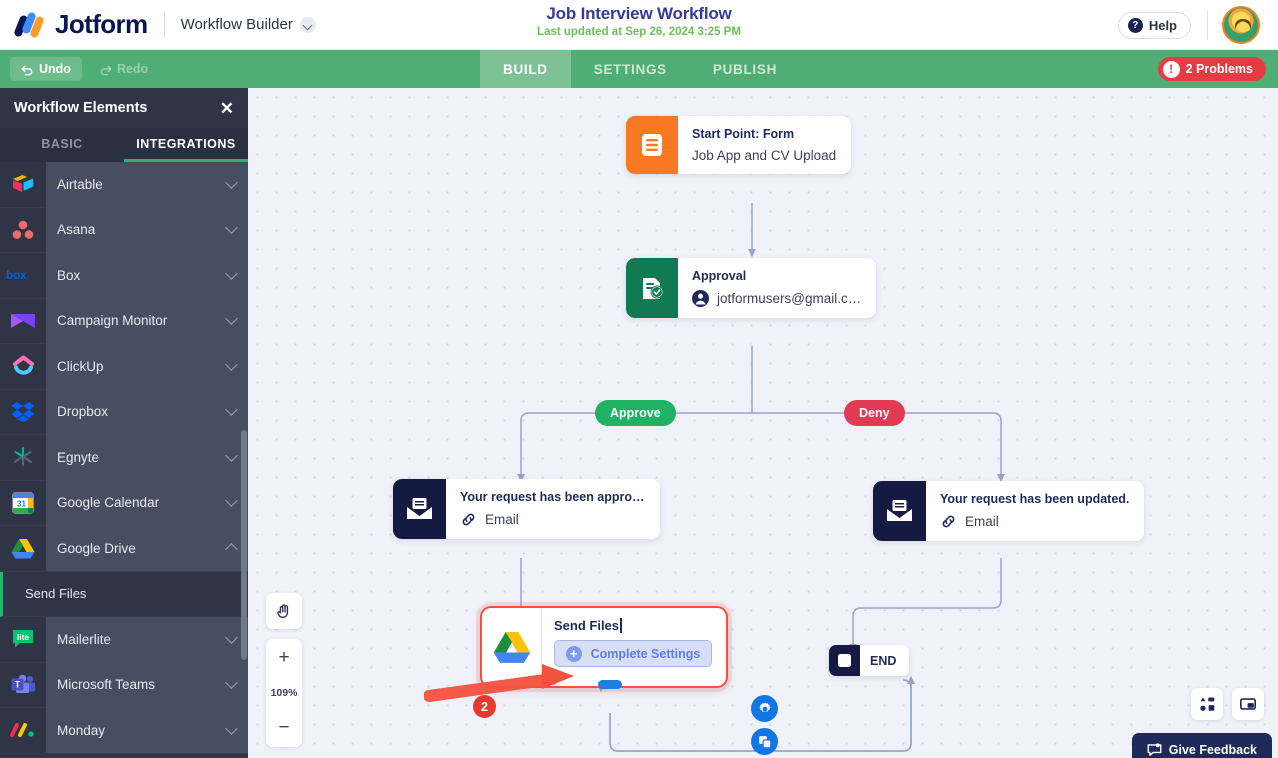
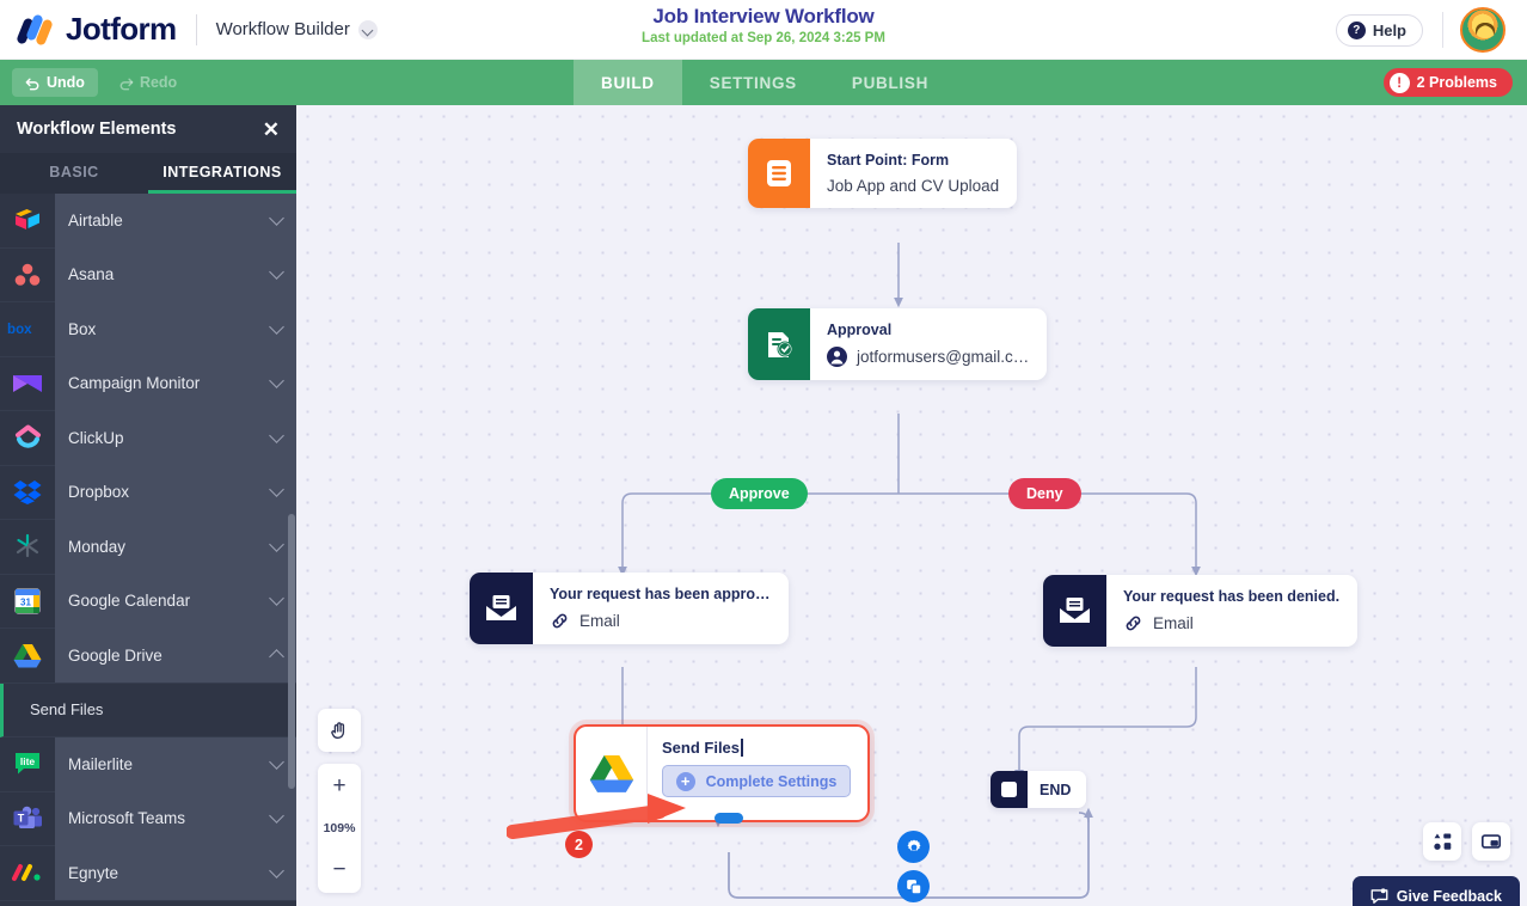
  Jotform
  Workflow Builder
  Job Interview Workflow
  Last updated at Sep 26, 2024 3:25 PM
  ?
  Help
  Undo
  Redo
  BUILD
  SETTINGS
  PUBLISH
  !
  2 Problems
  Workflow Elements
  ✕
  BASIC
  INTEGRATIONS
  Airtable
  Asana
  box
  Box
  Campaign Monitor
  ClickUp
  Dropbox
- Egnyte
+ Monday
  31
  Google Calendar
  Google Drive
  Send Files
  lite
  Mailerlite
  T
  Microsoft Teams
- Monday
+ Egnyte
  Start Point: Form
  Job App and CV Upload
  Approval
  jotformusers@gmail.c…
  Approve
  Deny
  Your request has been appro…
  Email
- Your request has been updated.
+ Your request has been denied.
  Email
  2
  Send Files
  +
  Complete Settings
  END
  +
  109%
  −
  Give Feedback
